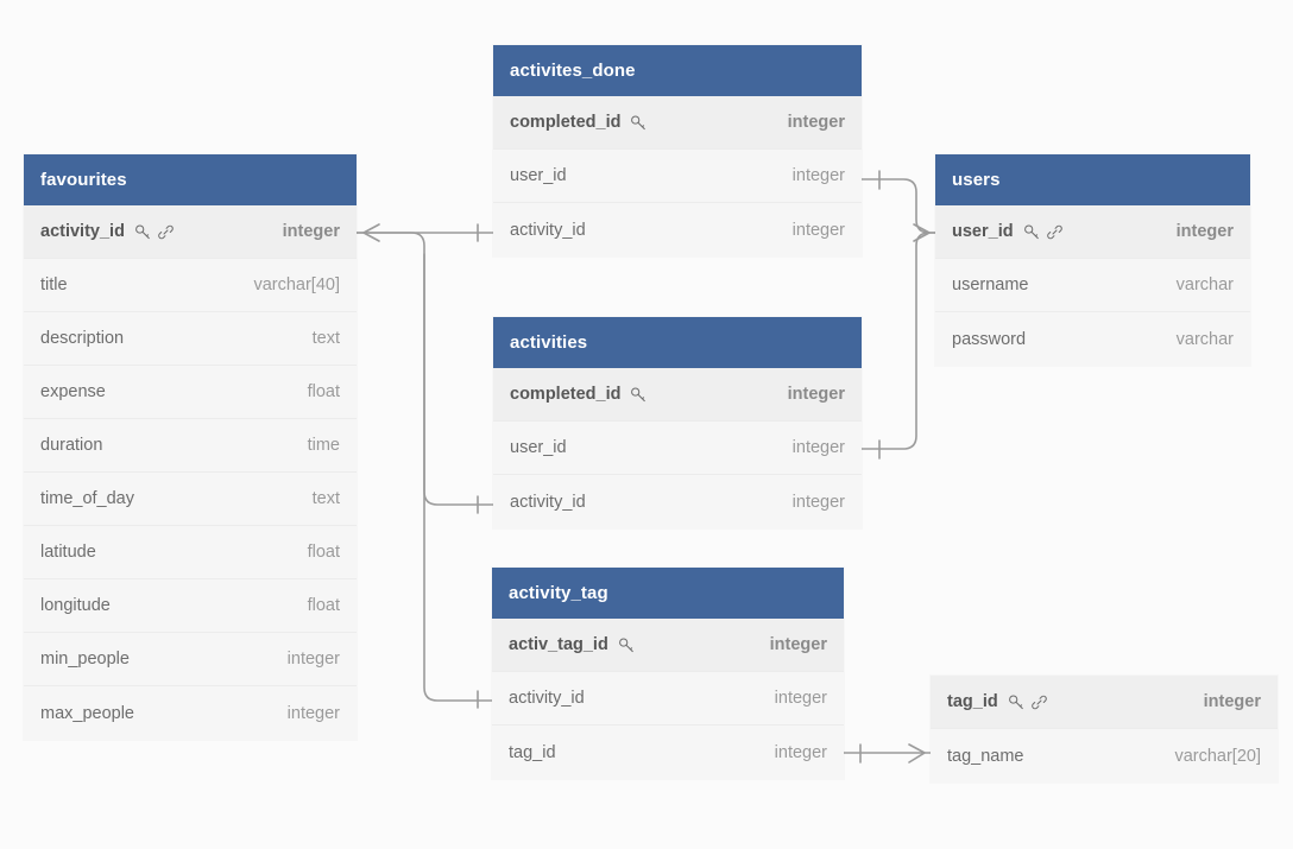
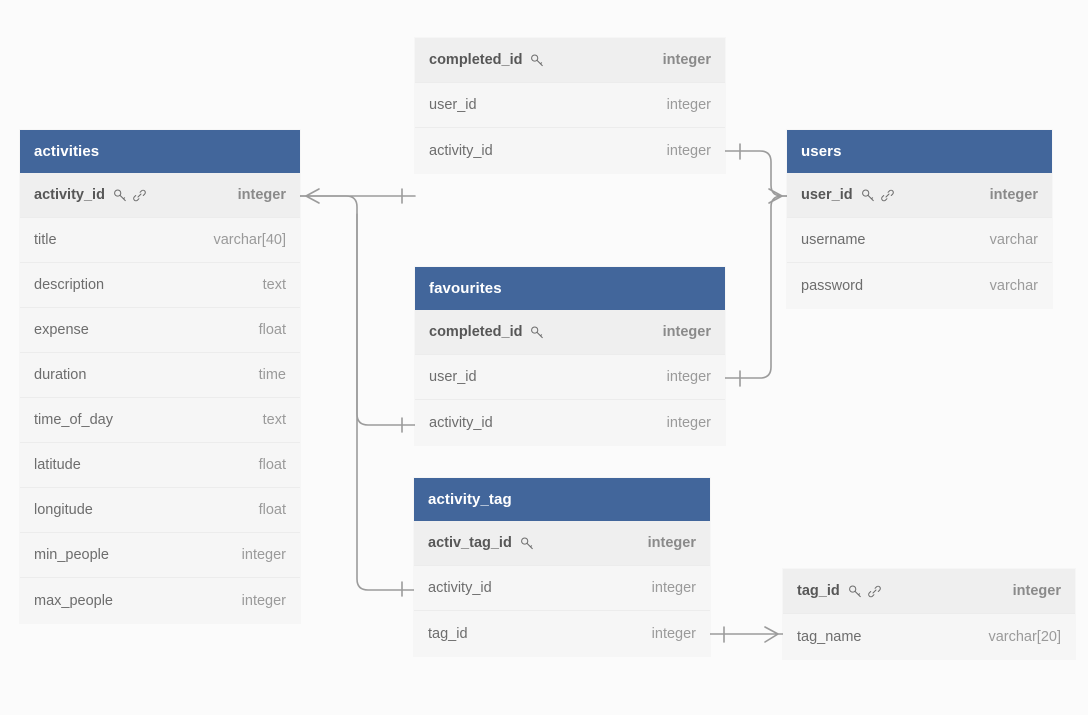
- favourites
+ activities
  activity_id
  integer
  title
  varchar[40]
  description
  text
  expense
  float
  duration
  time
  time_of_day
  text
  latitude
  float
  longitude
  float
  min_people
  integer
  max_people
  integer
- activites_done
  completed_id
  integer
  user_id
  integer
  activity_id
  integer
- activities
+ favourites
  completed_id
  integer
  user_id
  integer
  activity_id
  integer
  activity_tag
  activ_tag_id
  integer
  activity_id
  integer
  tag_id
  integer
  users
  user_id
  integer
  username
  varchar
  password
  varchar
  tag_id
  integer
  tag_name
  varchar[20]
